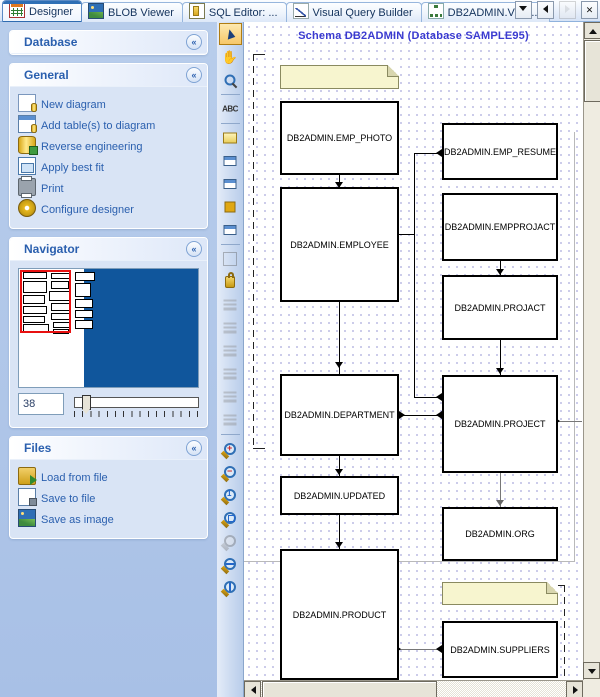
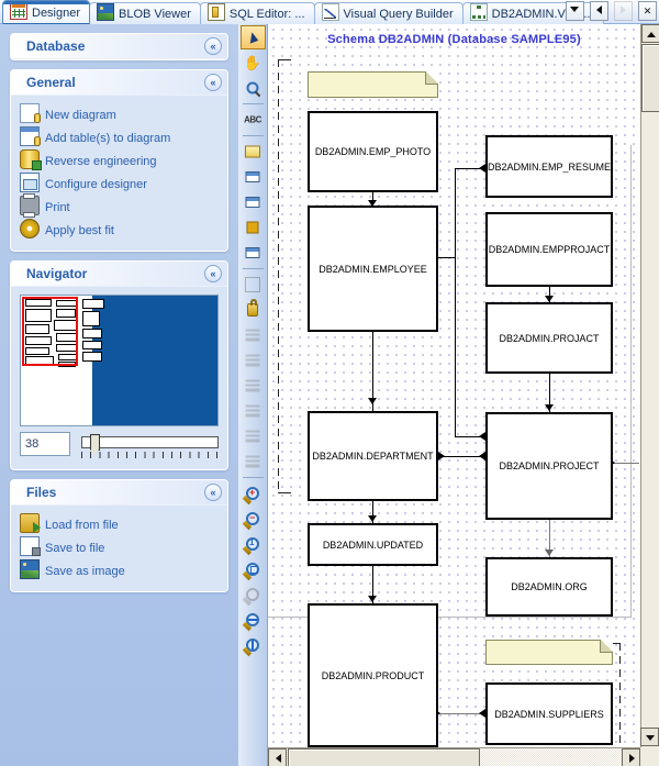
  Designer BLOB Viewer SQL Editor: ... Visual Query Builder DB2ADMIN.V.
  ✕
  Database
  «
  General
  «
  New diagram
  Add table(s) to diagram
  Reverse engineering
- Apply best fit
+ Configure designer
  Print
- Configure designer
+ Apply best fit
  Navigator
  «
  38
  Files
  «
  Load from file
  Save to file
  Save as image
  ✋
  ABC
  +
  −
  1
  Schema DB2ADMIN (Database SAMPLE95)
  DB2ADMIN.EMP_PHOTO
  DB2ADMIN.EMP_RESUME
  DB2ADMIN.EMPLOYEE
  DB2ADMIN.EMPPROJACT
  DB2ADMIN.PROJACT
  DB2ADMIN.DEPARTMENT
  DB2ADMIN.PROJECT
  DB2ADMIN.UPDATED
  DB2ADMIN.ORG
  DB2ADMIN.PRODUCT
  DB2ADMIN.SUPPLIERS
